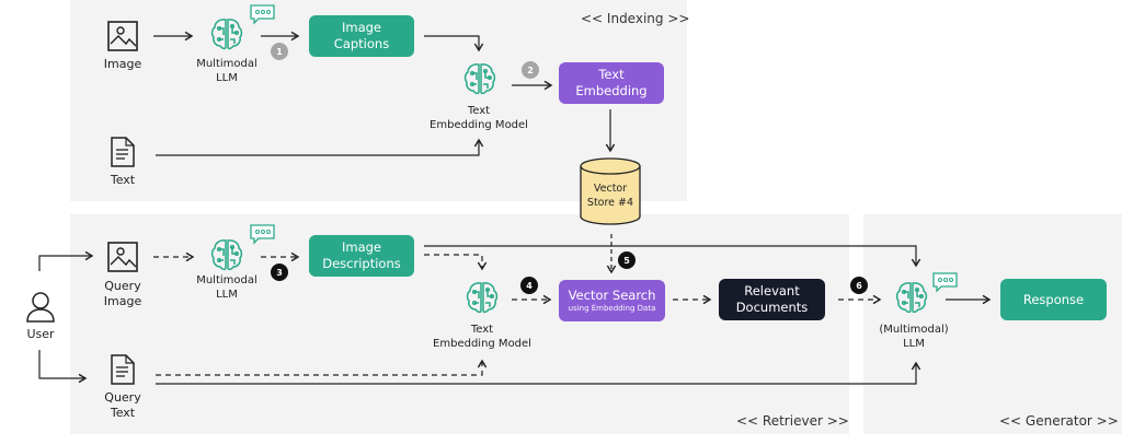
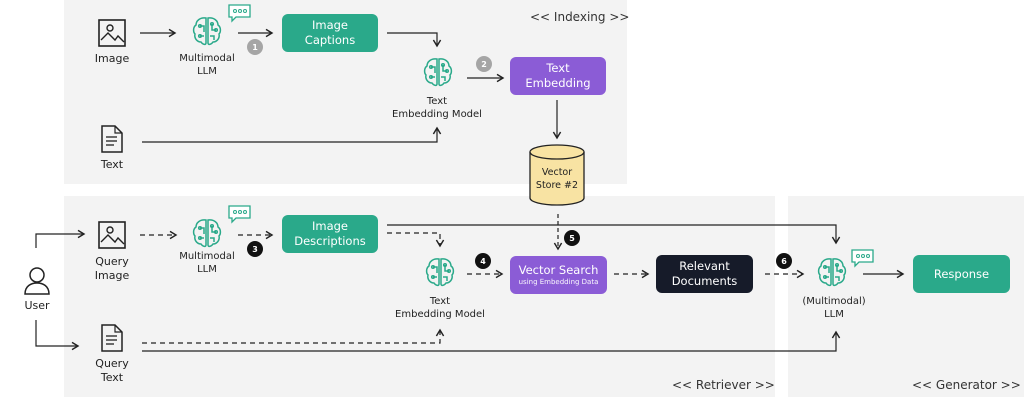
  << Indexing >>
  << Retriever >>
  << Generator >>
  Image
  Multimodal
  LLM
  1
  Image
  Captions
  Text
  Embedding Model
  2
  Text
  Embedding
  Text
  Vector
- Store #4
+ Store #2
  User
  Query
  Image
  Multimodal
  LLM
  3
  Image
  Descriptions
  Text
  Embedding Model
  4
  5
  Vector Search
  using Embedding Data
  Relevant
  Documents
  Query
  Text
  6
  (Multimodal)
  LLM
  Response
